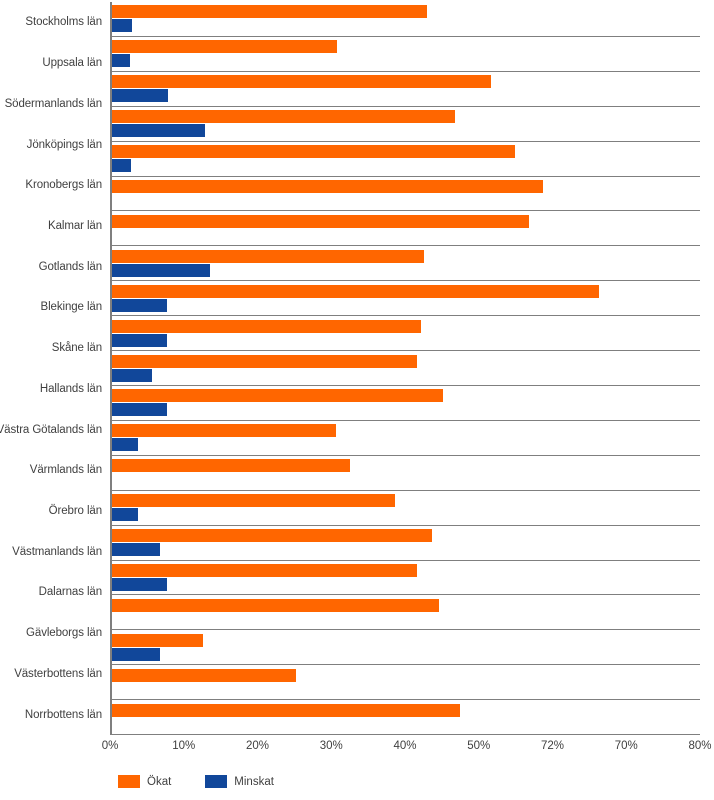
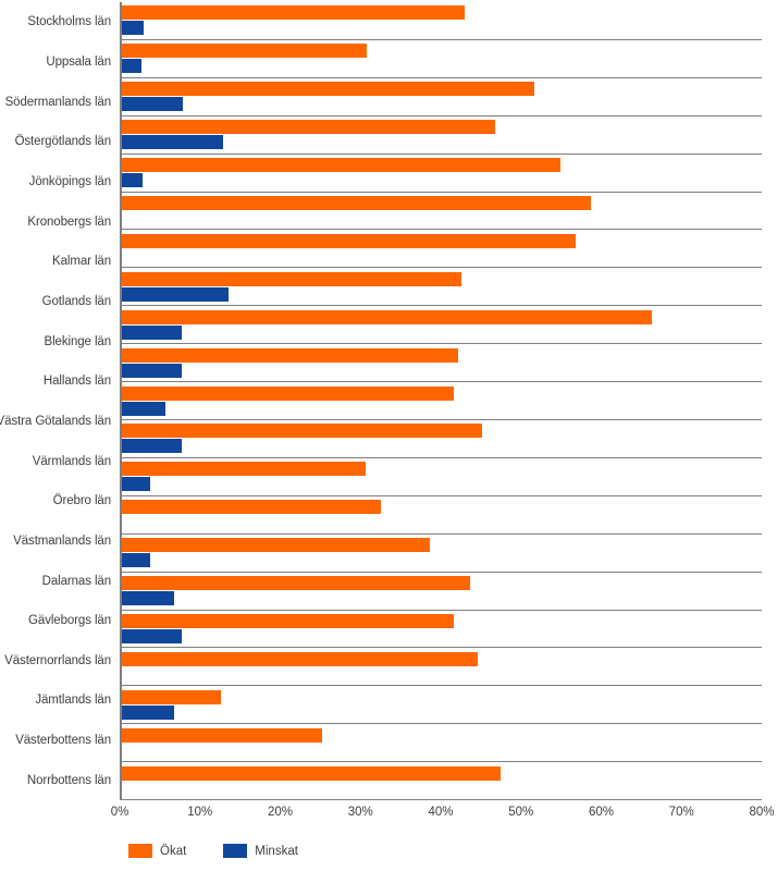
  Stockholms län
  Uppsala län
  Södermanlands län
+ Östergötlands län
  Jönköpings län
  Kronobergs län
  Kalmar län
  Gotlands län
  Blekinge län
- Skåne län
  Hallands län
  Västra Götalands län
  Värmlands län
  Örebro län
  Västmanlands län
  Dalarnas län
  Gävleborgs län
+ Västernorrlands län
+ Jämtlands län
  Västerbottens län
  Norrbottens län
  0%
  10%
  20%
  30%
  40%
  50%
- 72%
+ 60%
  70%
  80%
  Ökat
  Minskat
